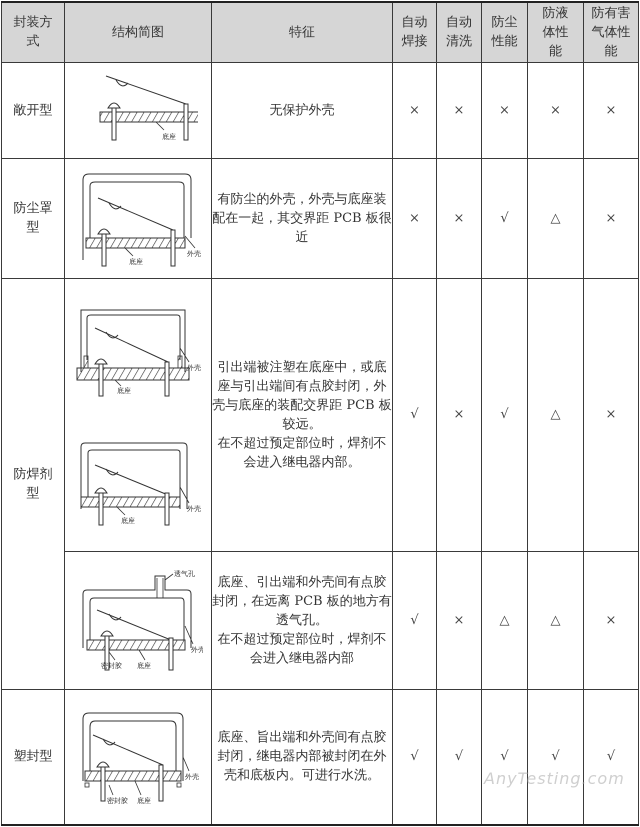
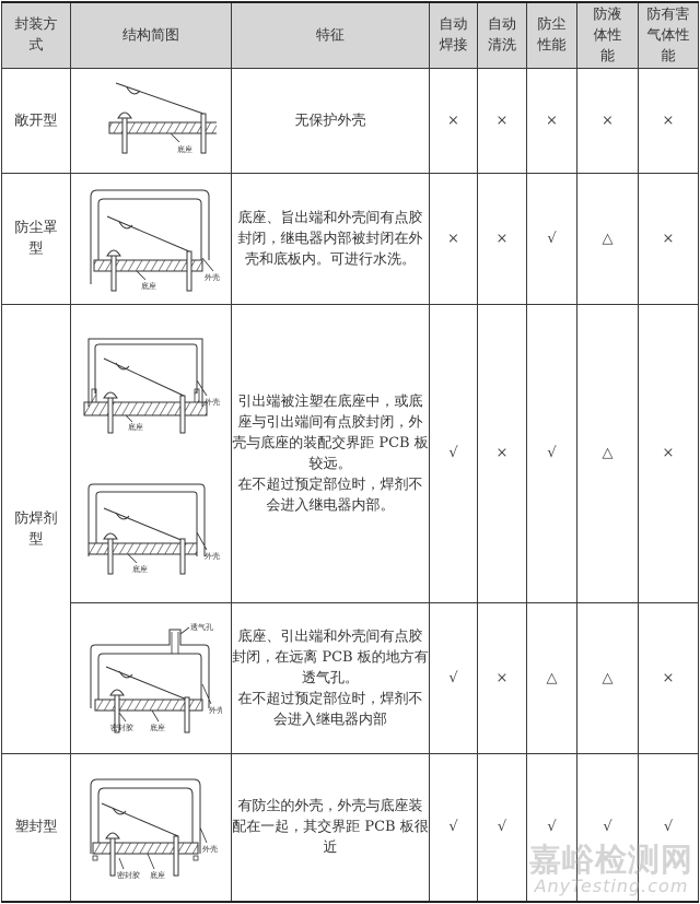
  封装方式	结构简图	特征	自动焊接	自动清洗	防尘性能	防液体性能	防有害气体性能
  敞开型	底座	无保护外壳	×	×	×	×	×
- 防尘罩型	外壳 底座	有防尘的外壳，外壳与底座装配在一起，其交界距 PCB 板很近	×	×	√	△	×
+ 防尘罩型	外壳 底座	底座、旨出端和外壳间有点胶封闭，继电器内部被封闭在外壳和底板内。可进行水洗。	×	×	√	△	×
  防焊剂型	外壳 底座 外壳 底座	引出端被注塑在底座中，或底座与引出端间有点胶封闭，外壳与底座的装配交界距 PCB 板较远。 在不超过预定部位时，焊剂不会进入继电器内部。	√	×	√	△	×
  透气孔 外壳 密封胶 底座	底座、引出端和外壳间有点胶封闭，在远离 PCB 板的地方有透气孔。 在不超过预定部位时，焊剂不会进入继电器内部	√	×	△	△	×
- 塑封型	外壳 密封胶 底座	底座、旨出端和外壳间有点胶封闭，继电器内部被封闭在外壳和底板内。可进行水洗。	√	√	√	√	√
+ 塑封型	外壳 密封胶 底座	有防尘的外壳，外壳与底座装配在一起，其交界距 PCB 板很近	√	√	√	√	√
+ 嘉峪检测网
  AnyTesting.com
